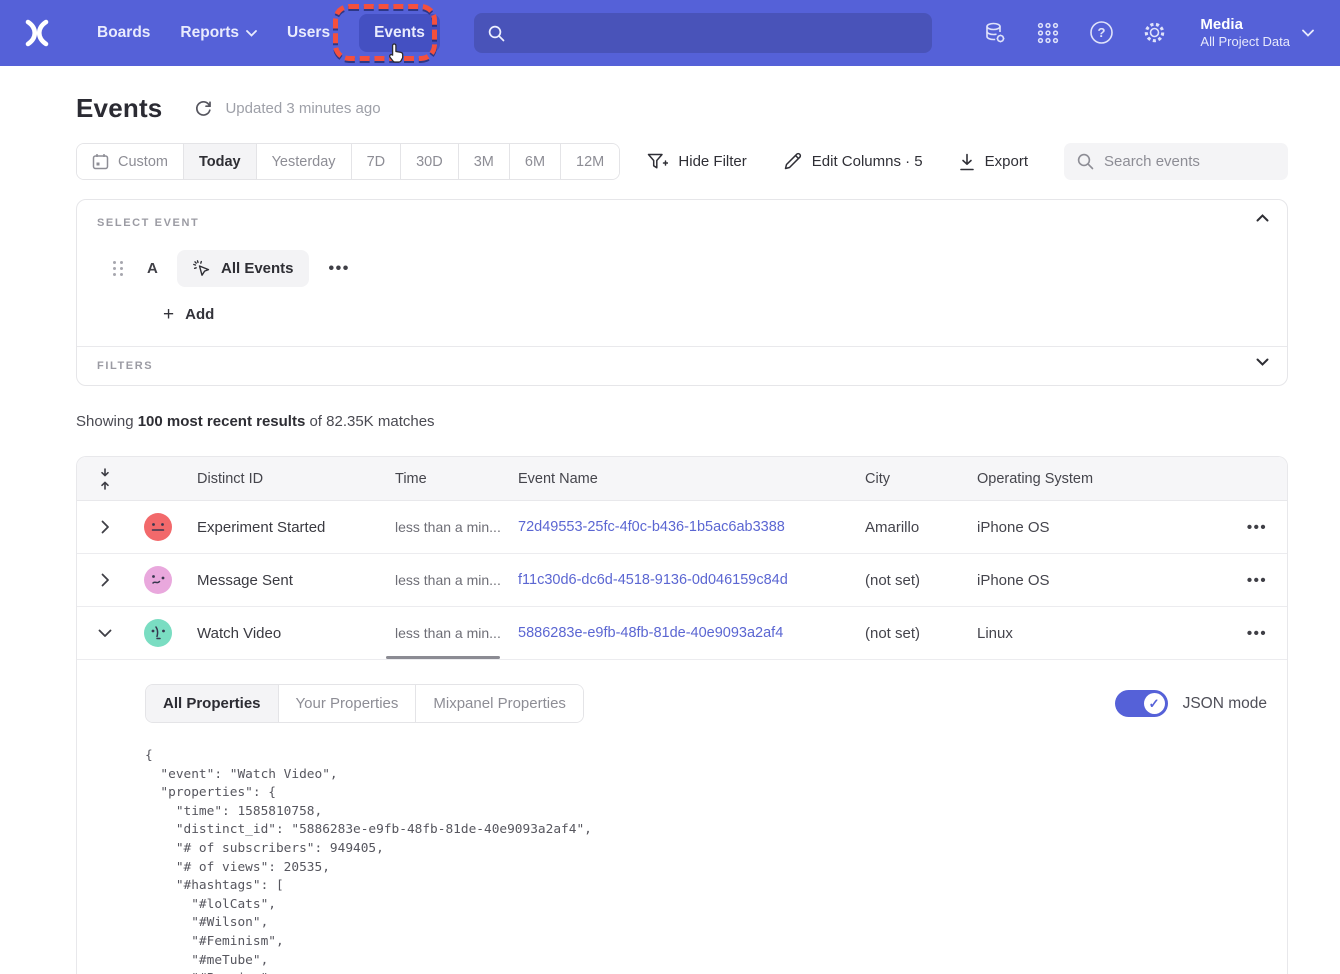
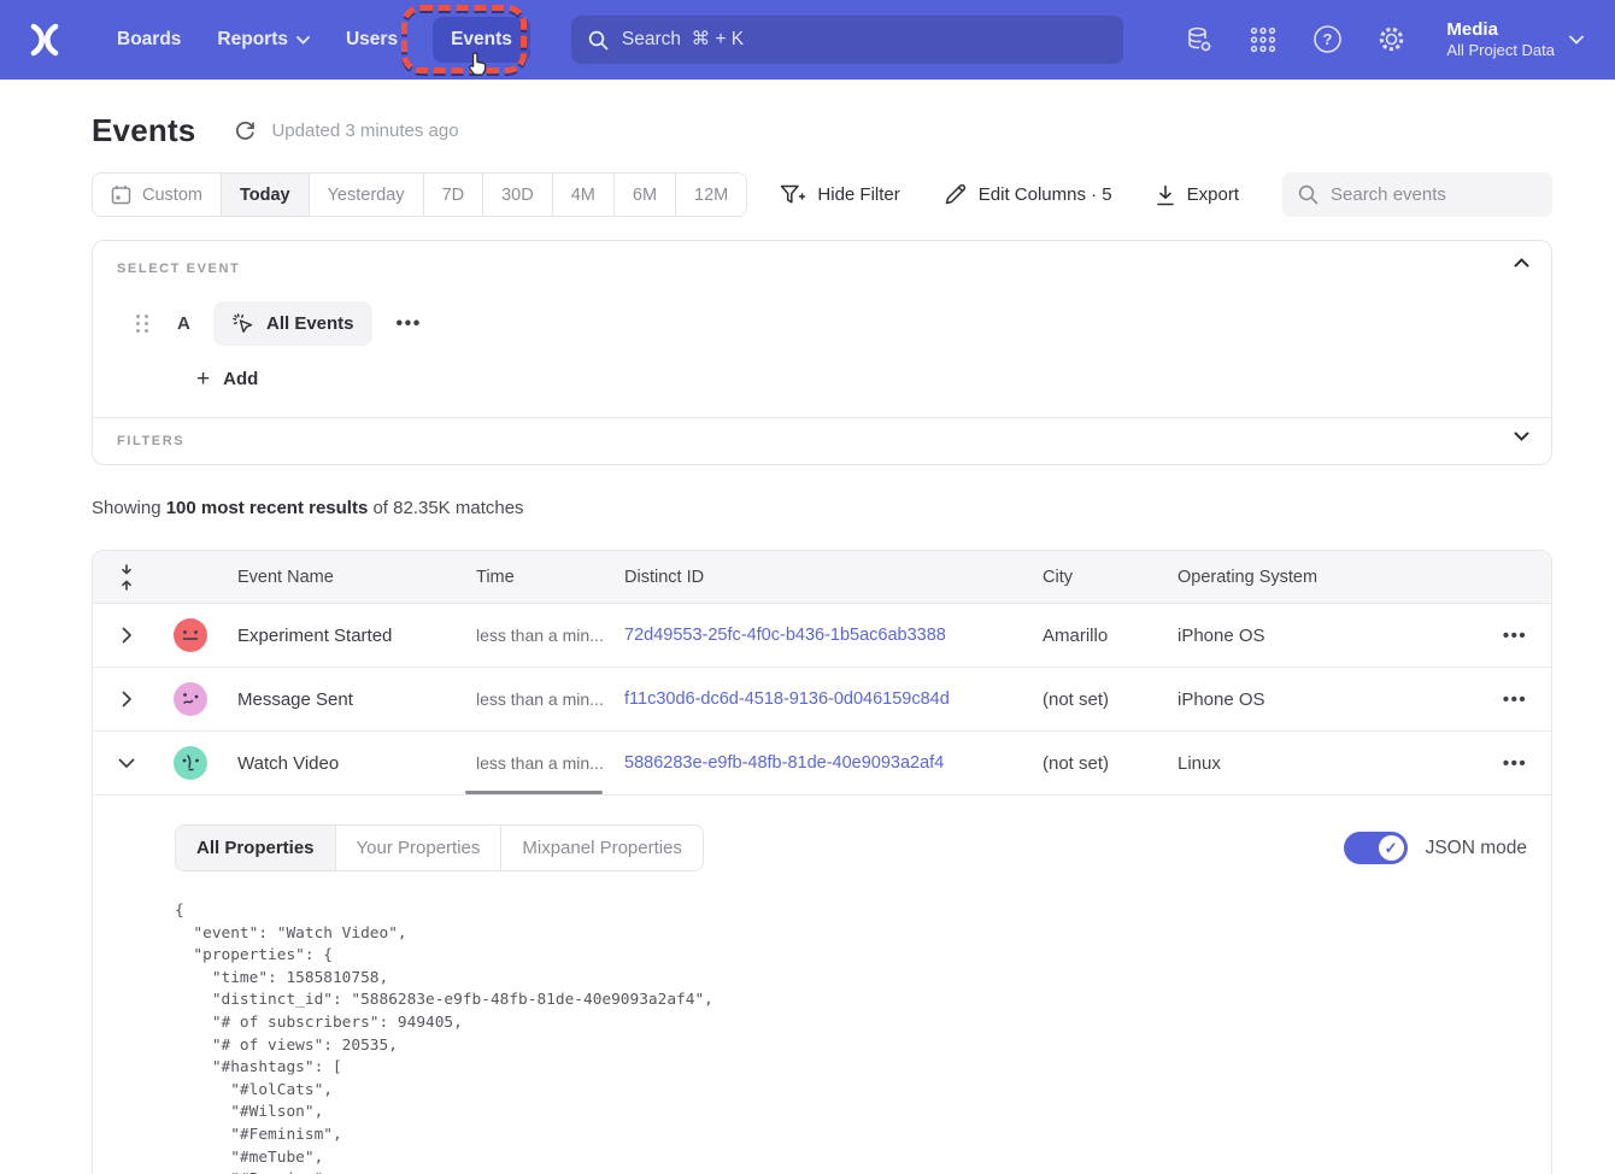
  Boards
  Reports
  Users
  Events
+ Search ⌘ + K
  ?
  Media
  All Project Data
  Events
  Updated 3 minutes ago
  Custom
  Today
  Yesterday
  7D
  30D
- 3M
+ 4M
  6M
  12M
  Hide Filter
  Edit Columns · 5
  Export
  Search events
  SELECT EVENT
  A
  All Events
  •••
  +
  Add
  FILTERS
  Showing 100 most recent results of 82.35K matches
- Distinct ID
+ Event Name
  Time
- Event Name
+ Distinct ID
  City
  Operating System
  Experiment Started
  less than a min...
  72d49553-25fc-4f0c-b436-1b5ac6ab3388
  Amarillo
  iPhone OS
  •••
  Message Sent
  less than a min...
  f11c30d6-dc6d-4518-9136-0d046159c84d
  (not set)
  iPhone OS
  •••
  Watch Video
  less than a min...
  5886283e-e9fb-48fb-81de-40e9093a2af4
  (not set)
  Linux
  •••
  All Properties
  Your Properties
  Mixpanel Properties
  ✓
  JSON mode
  {
  "event": "Watch Video",
  "properties": {
  "time": 1585810758,
  "distinct_id": "5886283e-e9fb-48fb-81de-40e9093a2af4",
  "# of subscribers": 949405,
  "# of views": 20535,
  "#hashtags": [
  "#lolCats",
  "#Wilson",
  "#Feminism",
  "#meTube",
